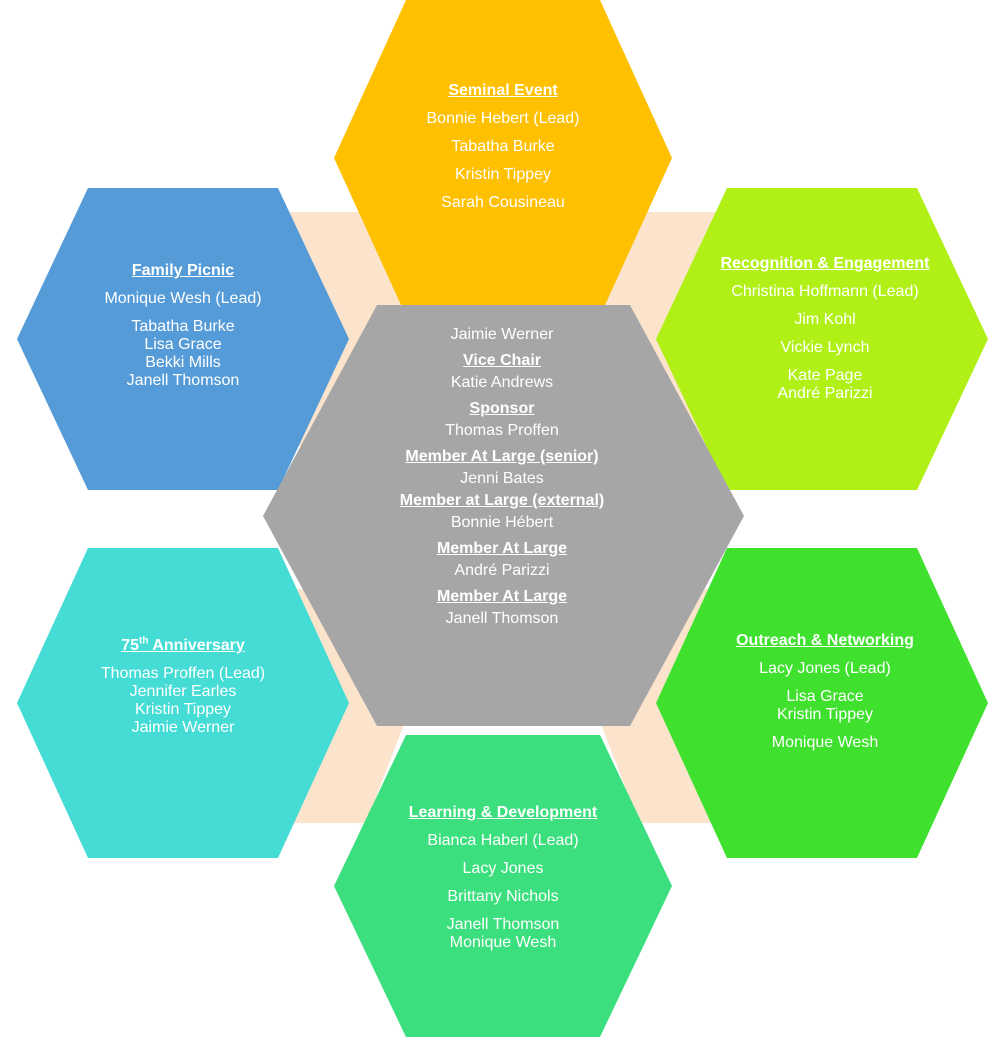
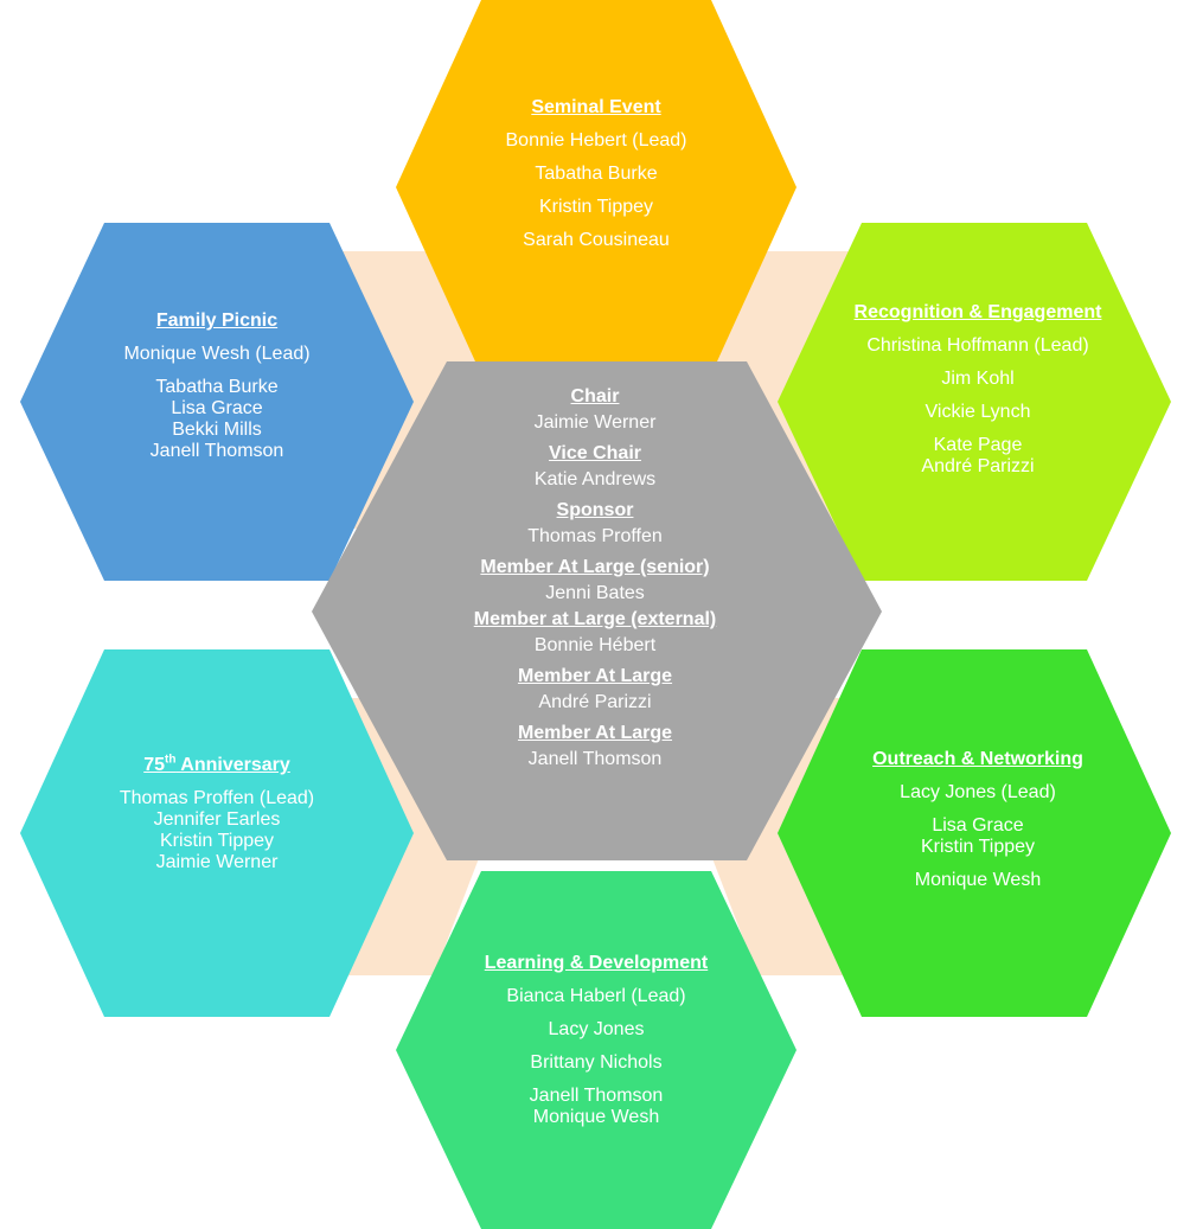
  Seminal Event
  Bonnie Hebert (Lead)
  Tabatha Burke
  Kristin Tippey
  Sarah Cousineau
  Family Picnic
  Monique Wesh (Lead)
  Tabatha Burke
  Lisa Grace
  Bekki Mills
  Janell Thomson
  Recognition & Engagement
  Christina Hoffmann (Lead)
  Jim Kohl
  Vickie Lynch
  Kate Page
  André Parizzi
+ Chair
  Jaimie Werner
  Vice Chair
  Katie Andrews
  Sponsor
  Thomas Proffen
  Member At Large (senior)
  Jenni Bates
  Member at Large (external)
  Bonnie Hébert
  Member At Large
  André Parizzi
  Member At Large
  Janell Thomson
  75th Anniversary
  Thomas Proffen (Lead)
  Jennifer Earles
  Kristin Tippey
  Jaimie Werner
  Outreach & Networking
  Lacy Jones (Lead)
  Lisa Grace
  Kristin Tippey
  Monique Wesh
  Learning & Development
  Bianca Haberl (Lead)
  Lacy Jones
  Brittany Nichols
  Janell Thomson
  Monique Wesh
